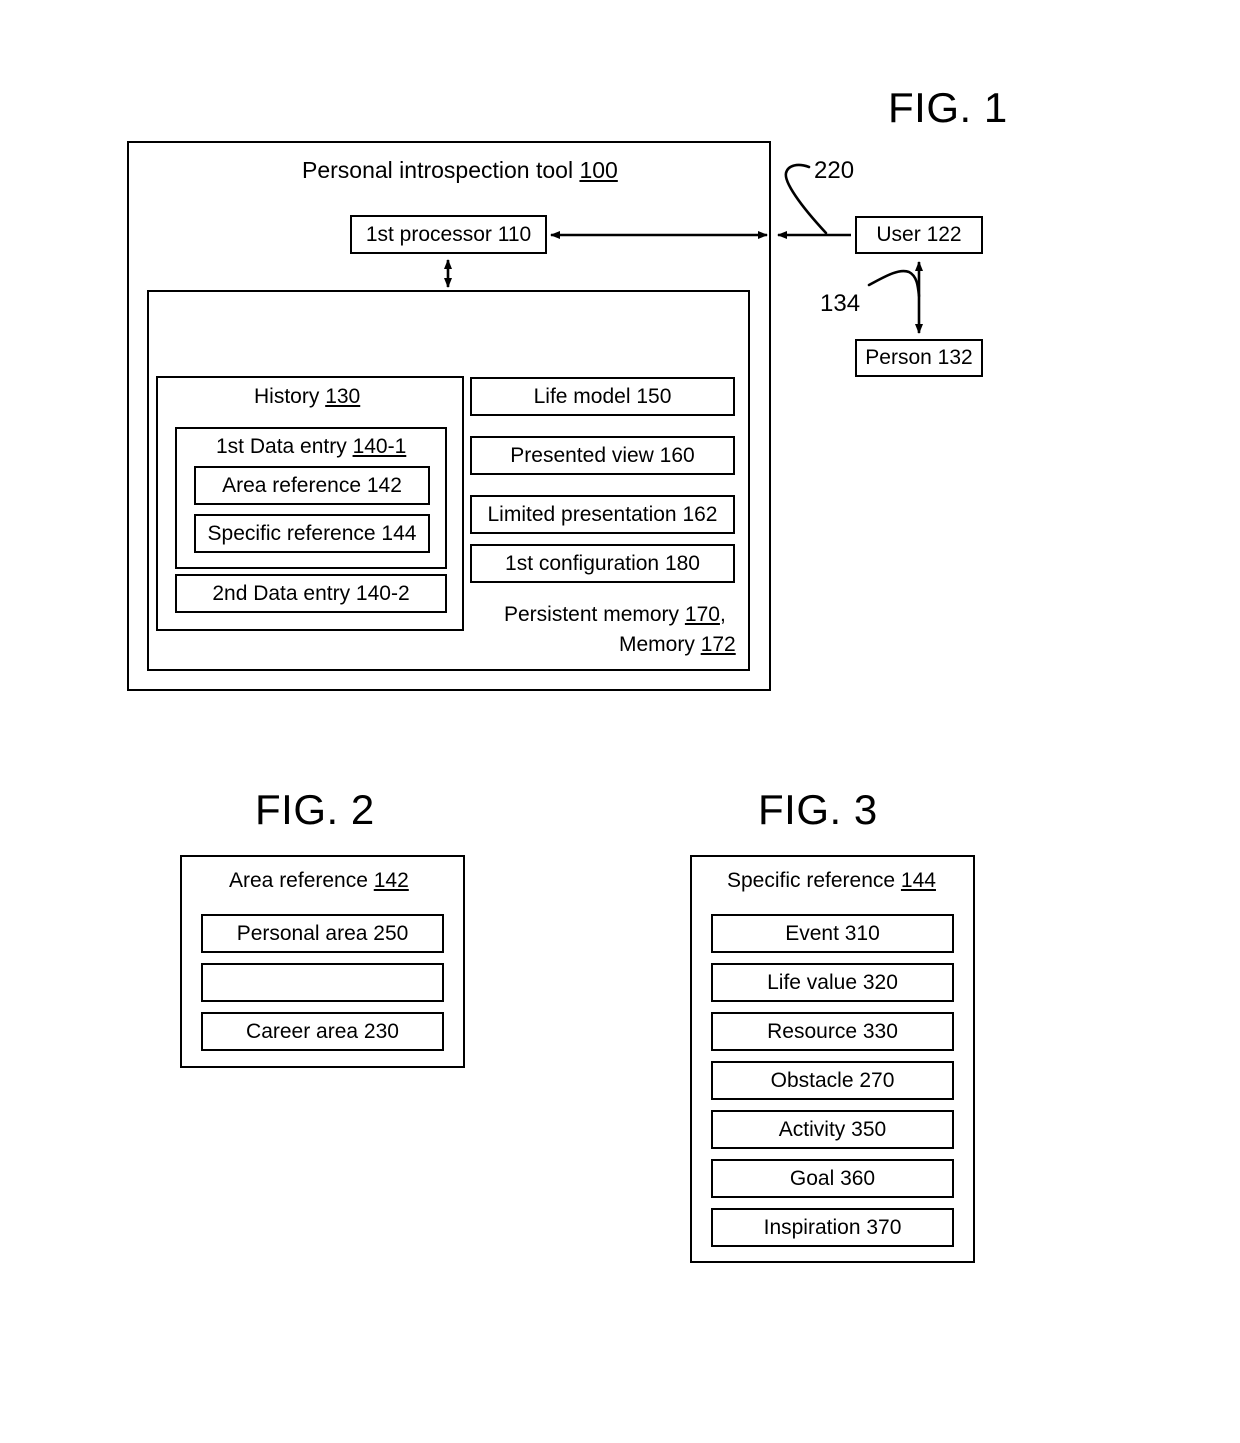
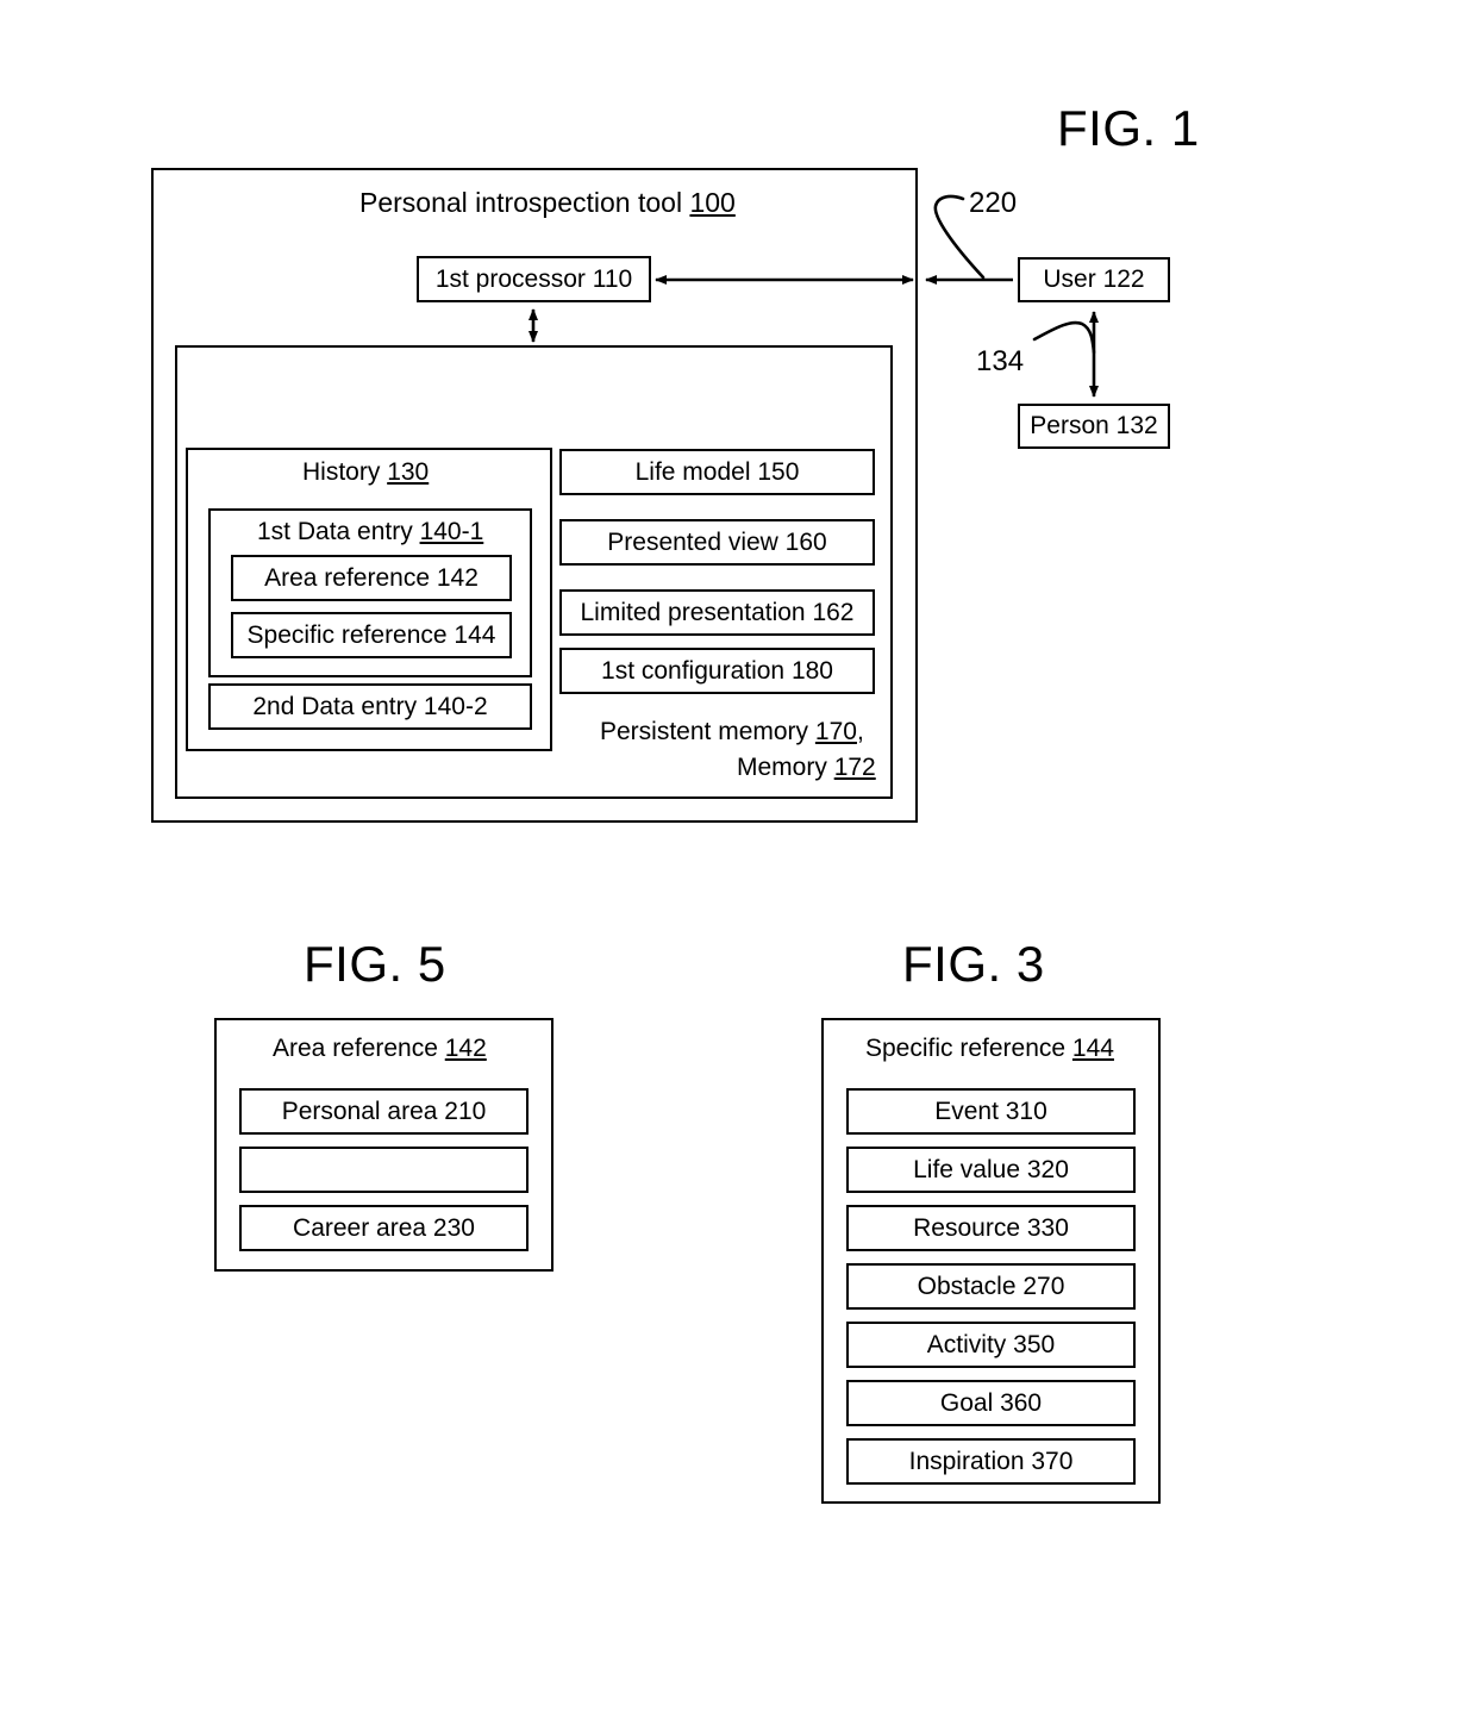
  FIG. 1
  Personal introspection tool 100
  1st processor 110
  History 130
  1st Data entry 140-1
  Area reference 142
  Specific reference 144
  2nd Data entry 140-2
  Life model 150
  Presented view 160
  Limited presentation 162
  1st configuration 180
  Persistent memory 170,
  Memory 172
  User 122
  Person 132
  220
  134
- FIG. 2
+ FIG. 5
  Area reference 142
- Personal area 250
+ Personal area 210
  Career area 230
  FIG. 3
  Specific reference 144
  Event 310
  Life value 320
  Resource 330
  Obstacle 270
  Activity 350
  Goal 360
  Inspiration 370
